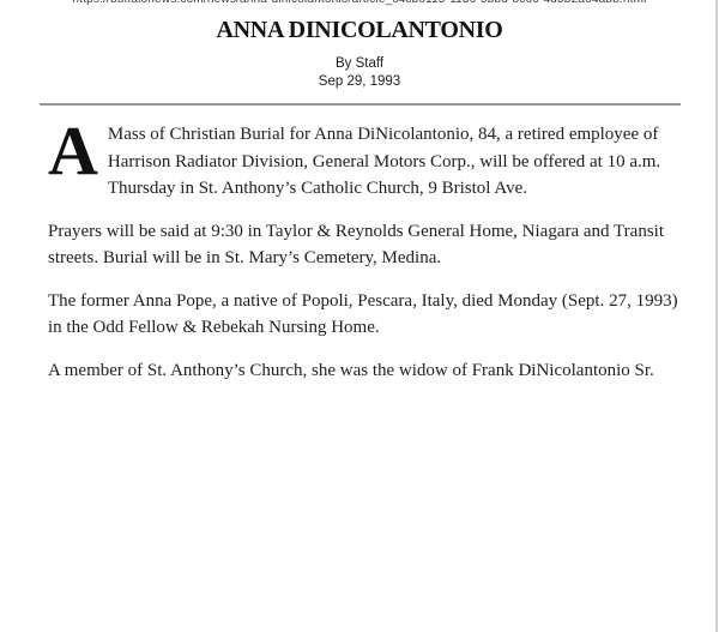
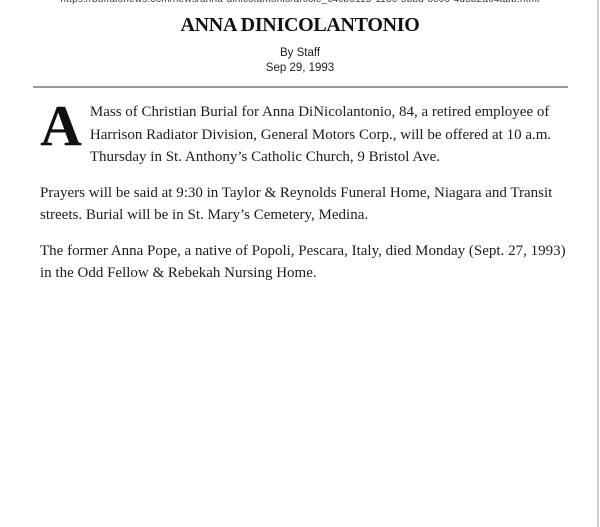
  ANNA DINICOLANTONIO
  By Staff
  Sep 29, 1993
  A
  Mass of Christian Burial for Anna DiNicolantonio, 84, a retired employee of Harrison Radiator Division, General Motors Corp., will be offered at 10 a.m. Thursday in St. Anthony’s Catholic Church, 9 Bristol Ave.
- Prayers will be said at 9:30 in Taylor & Reynolds General Home, Niagara and Transit streets. Burial will be in St. Mary’s Cemetery, Medina.
+ Prayers will be said at 9:30 in Taylor & Reynolds Funeral Home, Niagara and Transit streets. Burial will be in St. Mary’s Cemetery, Medina.
  The former Anna Pope, a native of Popoli, Pescara, Italy, died Monday (Sept. 27, 1993) in the Odd Fellow & Rebekah Nursing Home.
- A member of St. Anthony’s Church, she was the widow of Frank DiNicolantonio Sr.
